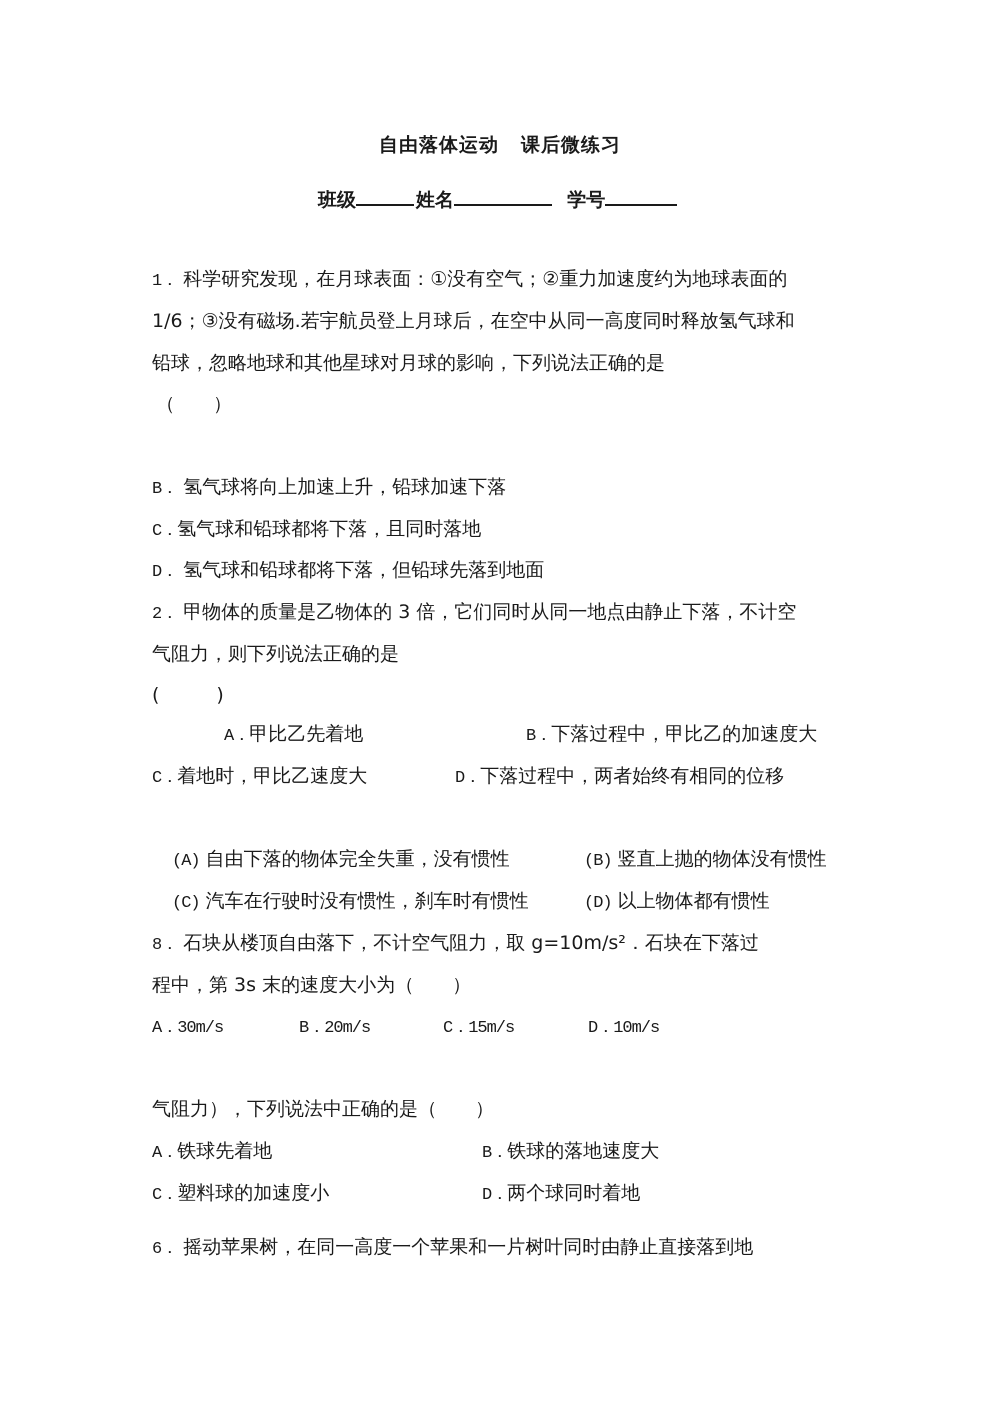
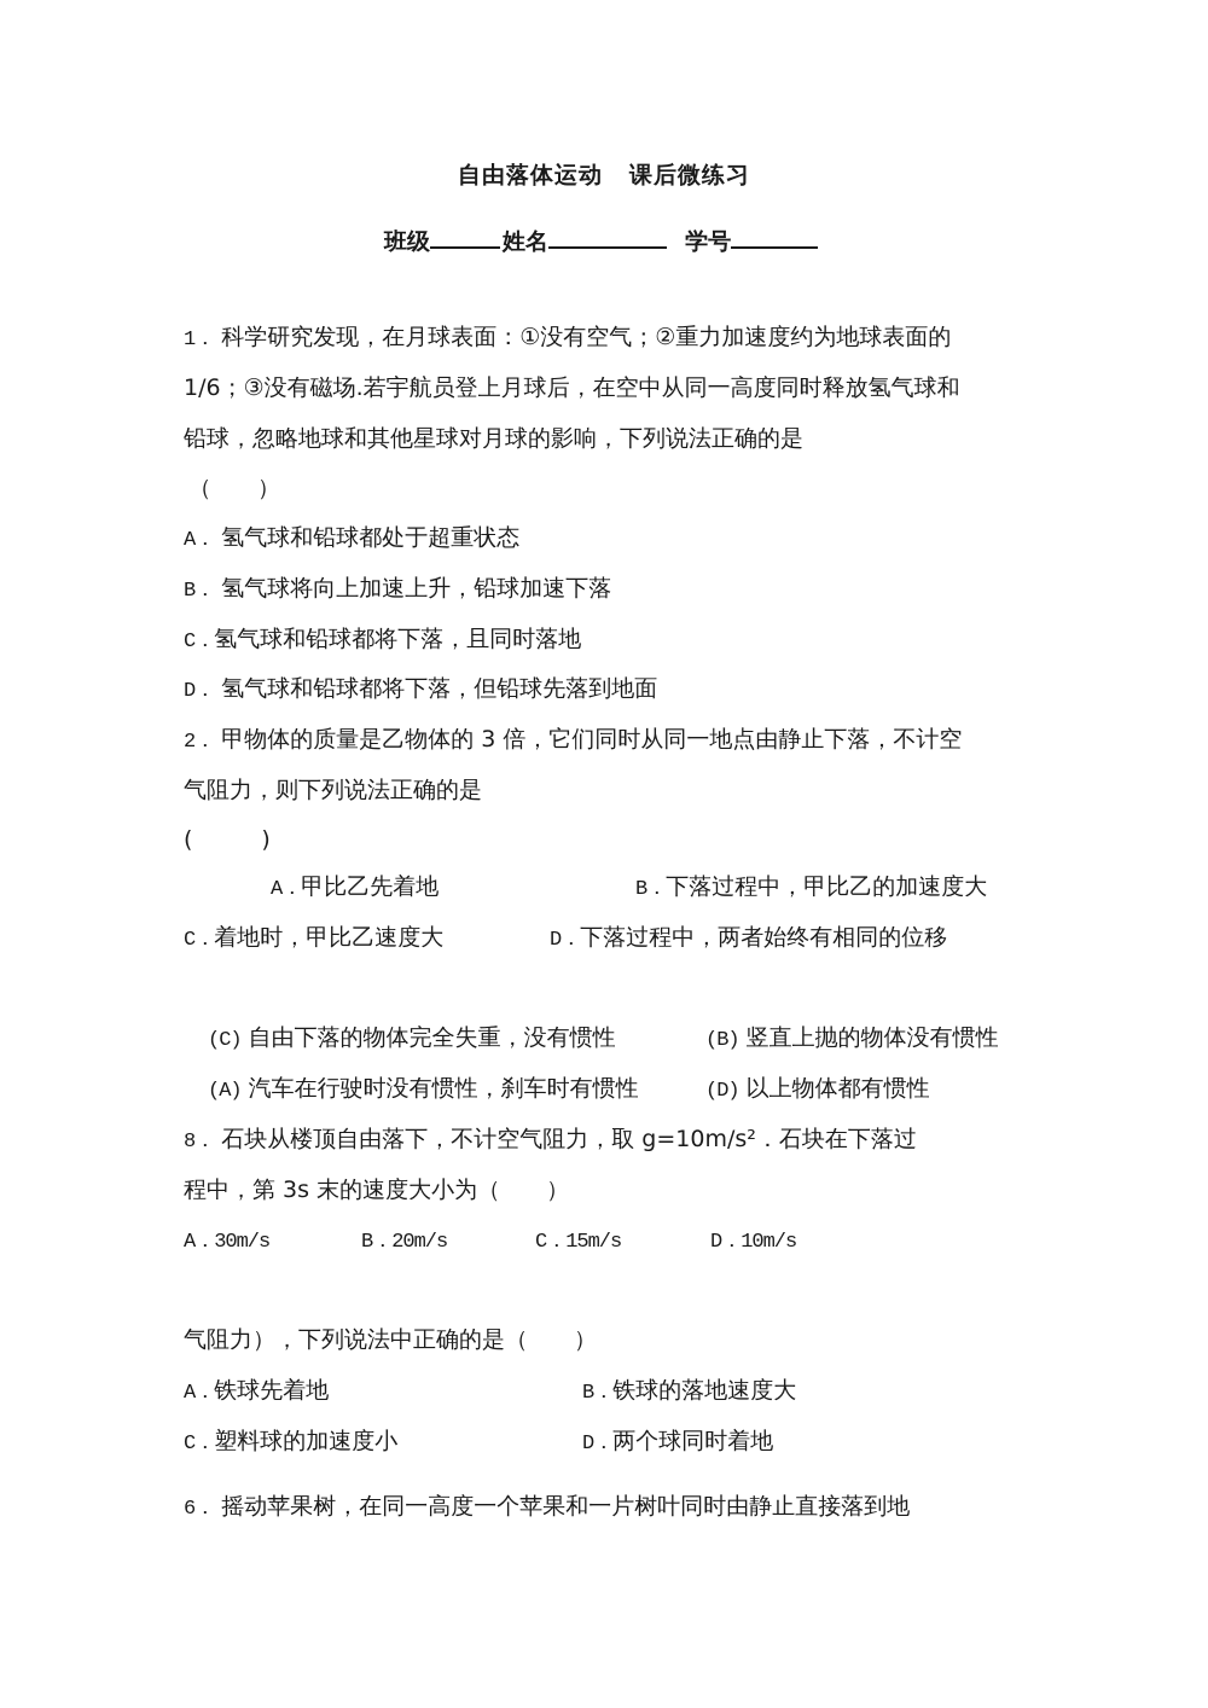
  自由落体运动 课后微练习
  班级 姓名 学号
  1． 科学研究发现，在月球表面：①没有空气；②重力加速度约为地球表面的
  1/6；③没有磁场.若宇航员登上月球后，在空中从同一高度同时释放氢气球和
  铅球，忽略地球和其他星球对月球的影响，下列说法正确的是
  （ ）
+ A． 氢气球和铅球都处于超重状态
  B． 氢气球将向上加速上升，铅球加速下落
  C．氢气球和铅球都将下落，且同时落地
  D． 氢气球和铅球都将下落，但铅球先落到地面
  2． 甲物体的质量是乙物体的 3 倍，它们同时从同一地点由静止下落，不计空
  气阻力，则下列说法正确的是
  ( )
  A．甲比乙先着地
  B．下落过程中，甲比乙的加速度大
  C．着地时，甲比乙速度大
  D．下落过程中，两者始终有相同的位移
- (A) 自由下落的物体完全失重，没有惯性
+ (C) 自由下落的物体完全失重，没有惯性
  (B) 竖直上抛的物体没有惯性
- (C) 汽车在行驶时没有惯性，刹车时有惯性
+ (A) 汽车在行驶时没有惯性，刹车时有惯性
  (D) 以上物体都有惯性
  8． 石块从楼顶自由落下，不计空气阻力，取 g=10m/s²．石块在下落过
  程中，第 3s 末的速度大小为（ ）
  A．30m/s
  B．20m/s
  C．15m/s
  D．10m/s
  气阻力），下列说法中正确的是（ ）
  A．铁球先着地
  B．铁球的落地速度大
  C．塑料球的加速度小
  D．两个球同时着地
  6． 摇动苹果树，在同一高度一个苹果和一片树叶同时由静止直接落到地
